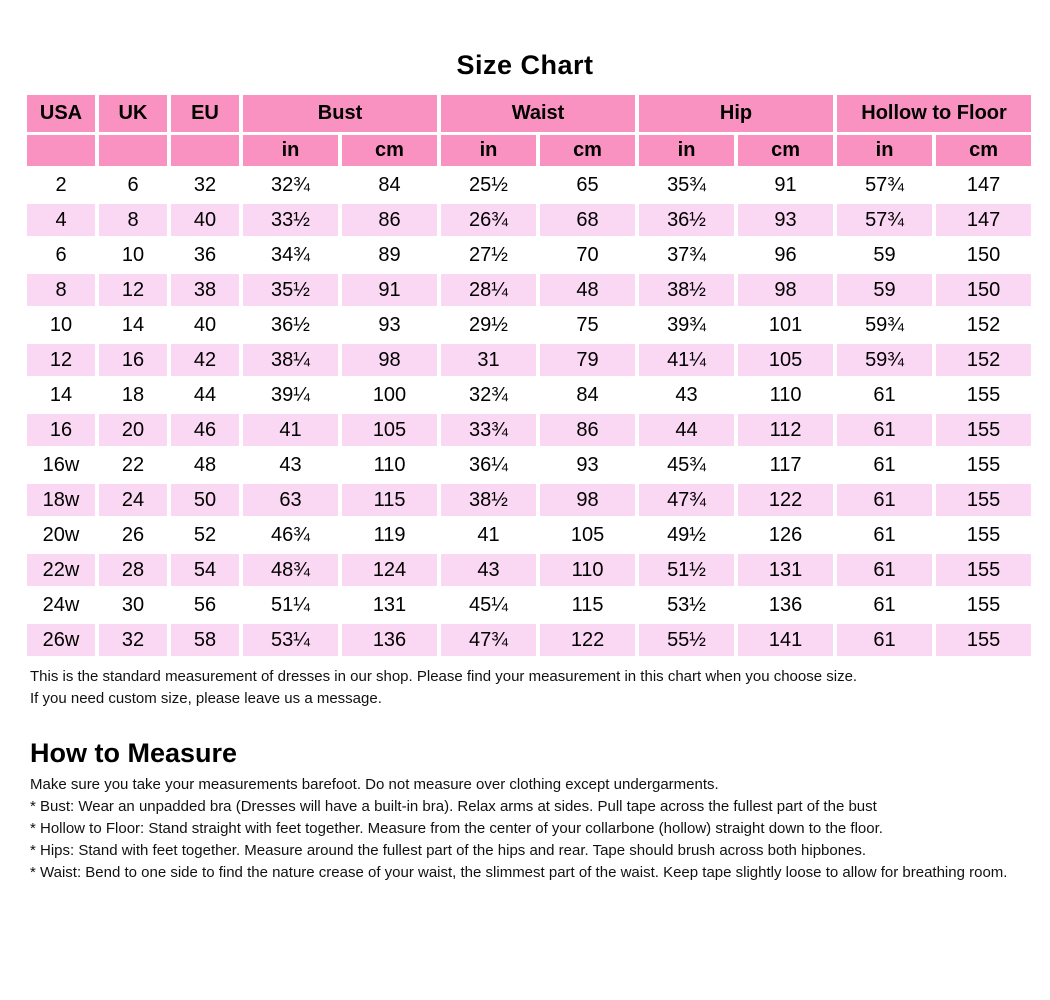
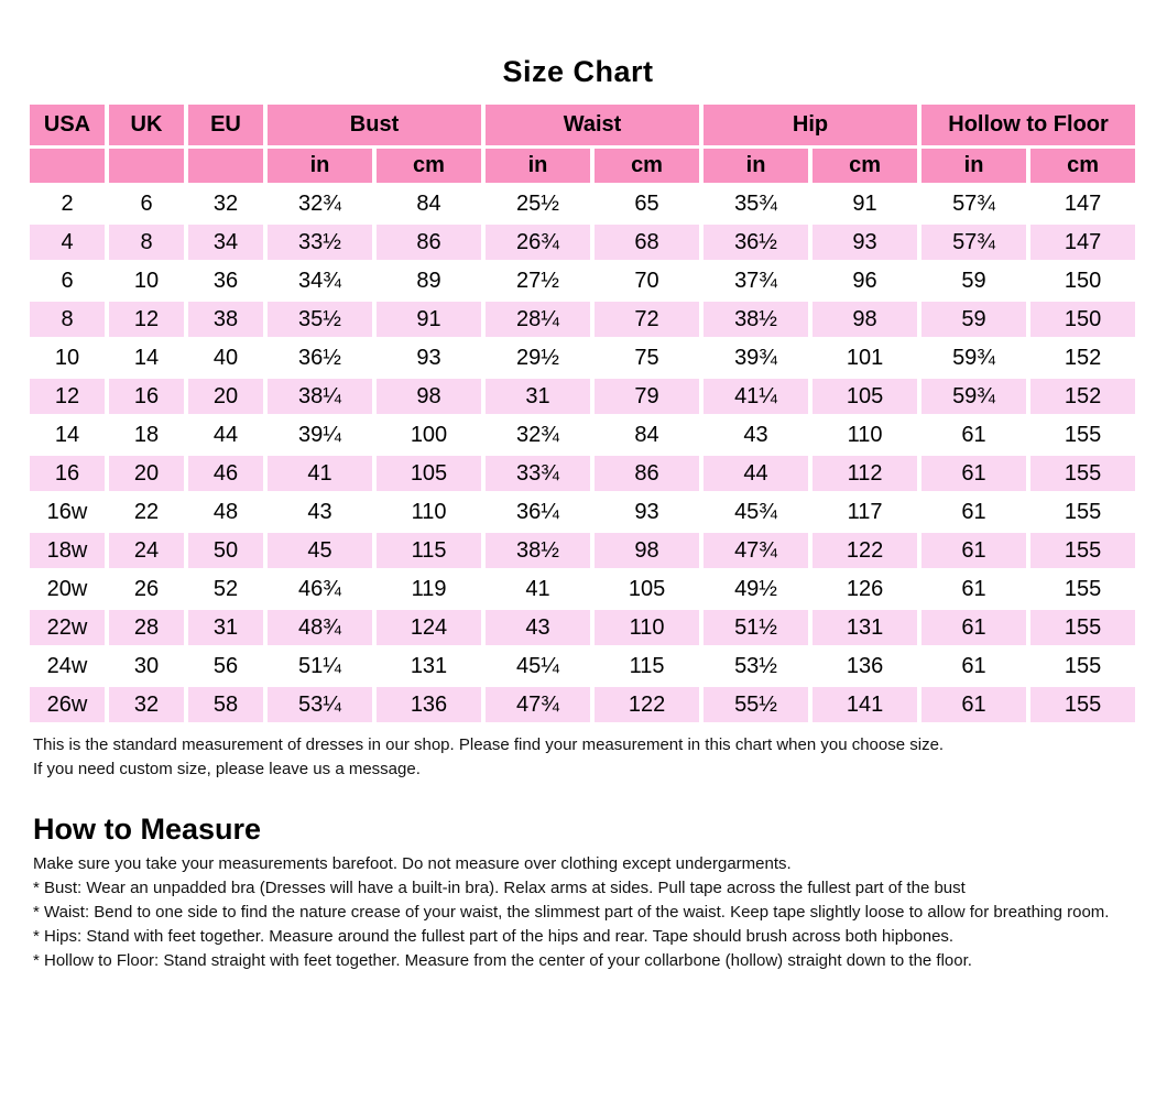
  Size Chart
  USA	UK	EU	Bust	Waist	Hip	Hollow to Floor
  			in	cm	in	cm	in	cm	in	cm
  2	6	32	32¾	84	25½	65	35¾	91	57¾	147
- 4	8	40	33½	86	26¾	68	36½	93	57¾	147
+ 4	8	34	33½	86	26¾	68	36½	93	57¾	147
  6	10	36	34¾	89	27½	70	37¾	96	59	150
- 8	12	38	35½	91	28¼	48	38½	98	59	150
+ 8	12	38	35½	91	28¼	72	38½	98	59	150
  10	14	40	36½	93	29½	75	39¾	101	59¾	152
- 12	16	42	38¼	98	31	79	41¼	105	59¾	152
+ 12	16	20	38¼	98	31	79	41¼	105	59¾	152
  14	18	44	39¼	100	32¾	84	43	110	61	155
  16	20	46	41	105	33¾	86	44	112	61	155
  16w	22	48	43	110	36¼	93	45¾	117	61	155
- 18w	24	50	63	115	38½	98	47¾	122	61	155
+ 18w	24	50	45	115	38½	98	47¾	122	61	155
  20w	26	52	46¾	119	41	105	49½	126	61	155
- 22w	28	54	48¾	124	43	110	51½	131	61	155
+ 22w	28	31	48¾	124	43	110	51½	131	61	155
  24w	30	56	51¼	131	45¼	115	53½	136	61	155
  26w	32	58	53¼	136	47¾	122	55½	141	61	155
  This is the standard measurement of dresses in our shop. Please find your measurement in this chart when you choose size.
  If you need custom size, please leave us a message.
  How to Measure
  Make sure you take your measurements barefoot. Do not measure over clothing except undergarments.
  * Bust: Wear an unpadded bra (Dresses will have a built-in bra). Relax arms at sides. Pull tape across the fullest part of the bust
- * Hollow to Floor: Stand straight with feet together. Measure from the center of your collarbone (hollow) straight down to the floor.
+ * Waist: Bend to one side to find the nature crease of your waist, the slimmest part of the waist. Keep tape slightly loose to allow for breathing room.
  * Hips: Stand with feet together. Measure around the fullest part of the hips and rear. Tape should brush across both hipbones.
- * Waist: Bend to one side to find the nature crease of your waist, the slimmest part of the waist. Keep tape slightly loose to allow for breathing room.
+ * Hollow to Floor: Stand straight with feet together. Measure from the center of your collarbone (hollow) straight down to the floor.
